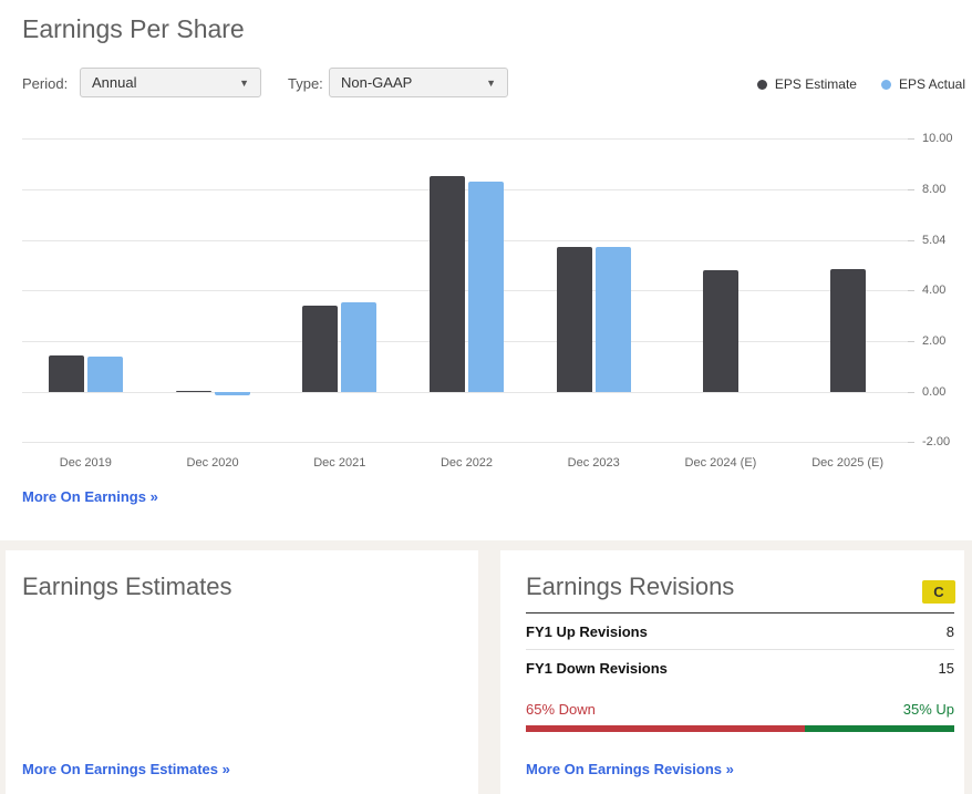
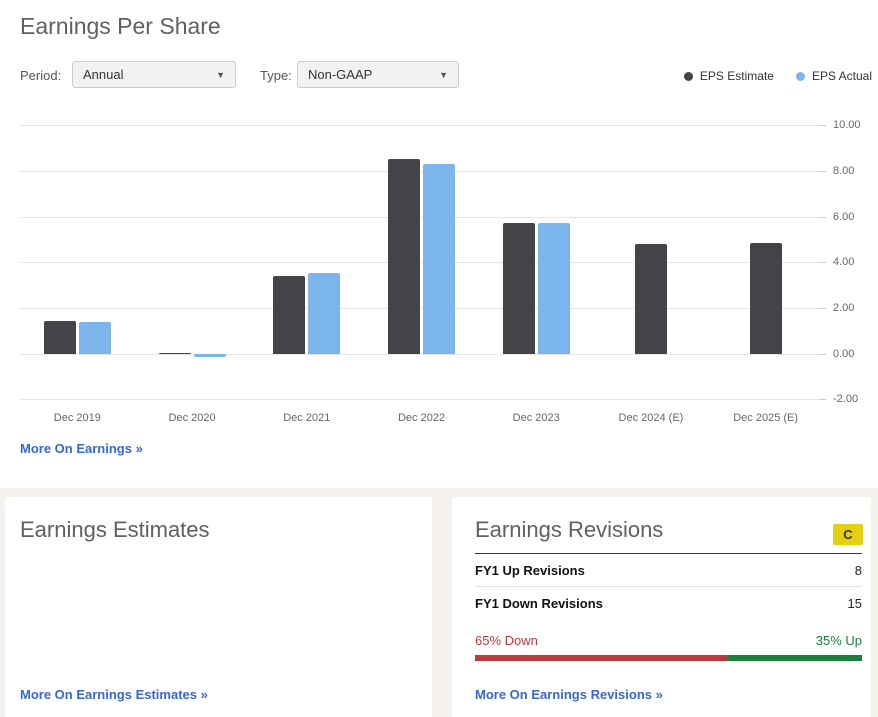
  Earnings Per Share
  Period:
  Annual
  ▼
  Type:
  Non-GAAP
  ▼
  EPS Estimate
  EPS Actual
  10.00
  8.00
- 5.04
+ 6.00
  4.00
  2.00
  0.00
  -2.00
  Dec 2019
  Dec 2020
  Dec 2021
  Dec 2022
  Dec 2023
  Dec 2024 (E)
  Dec 2025 (E)
  More On Earnings »
  Earnings Estimates
  More On Earnings Estimates »
  Earnings Revisions
  C
  FY1 Up Revisions
  8
  FY1 Down Revisions
  15
  65% Down
  35% Up
  More On Earnings Revisions »
